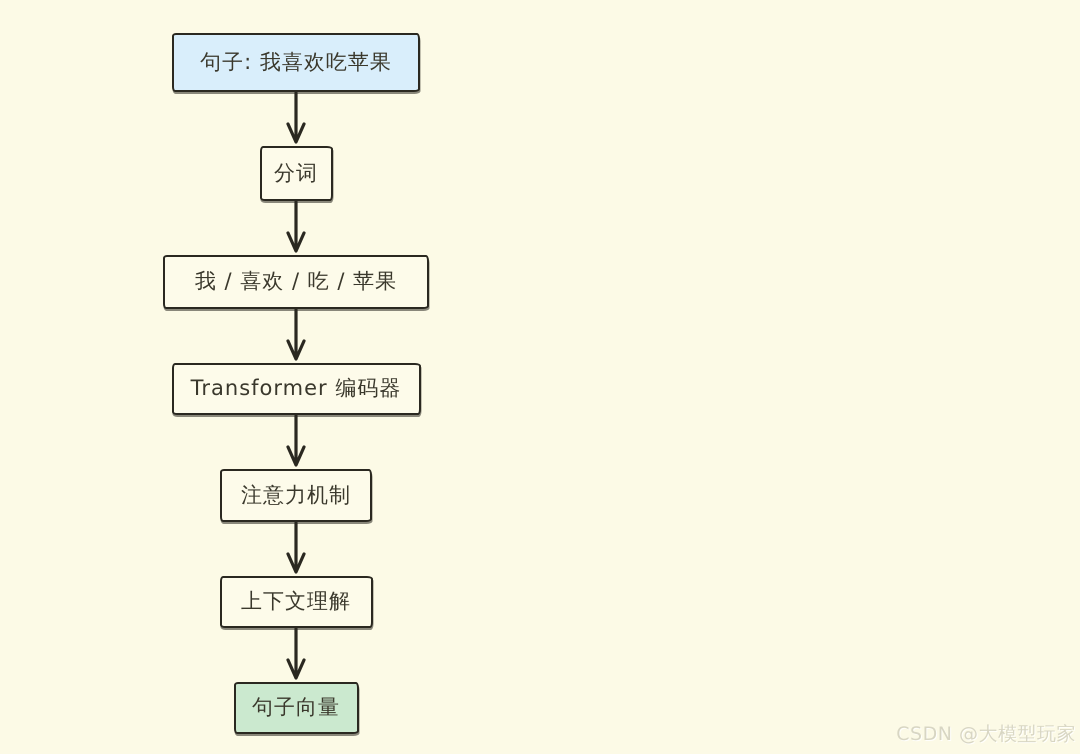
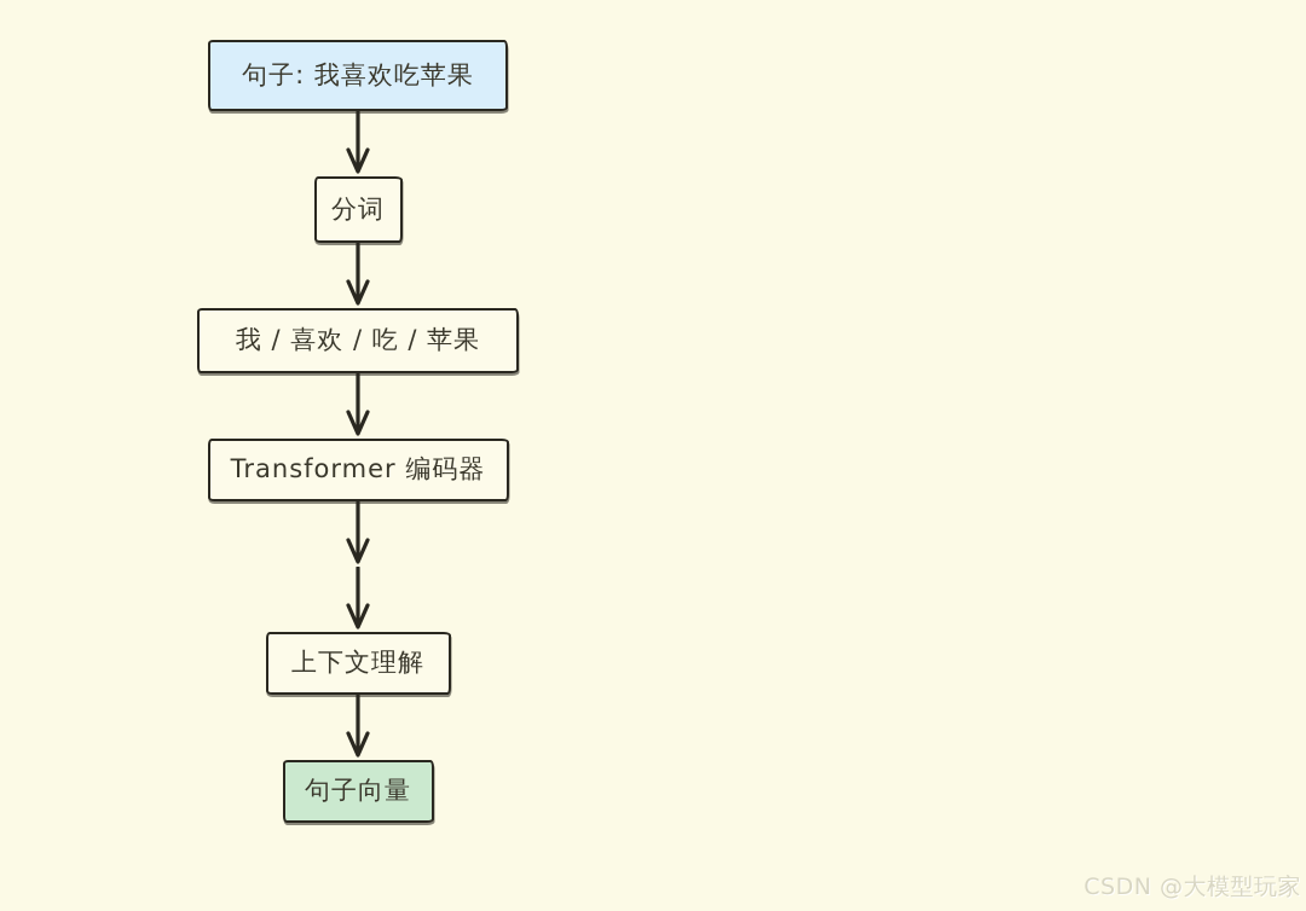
  句子: 我喜欢吃苹果
  分词
  我 / 喜欢 / 吃 / 苹果
  Transformer 编码器
- 注意力机制
  上下文理解
  句子向量
  CSDN @大模型玩家
